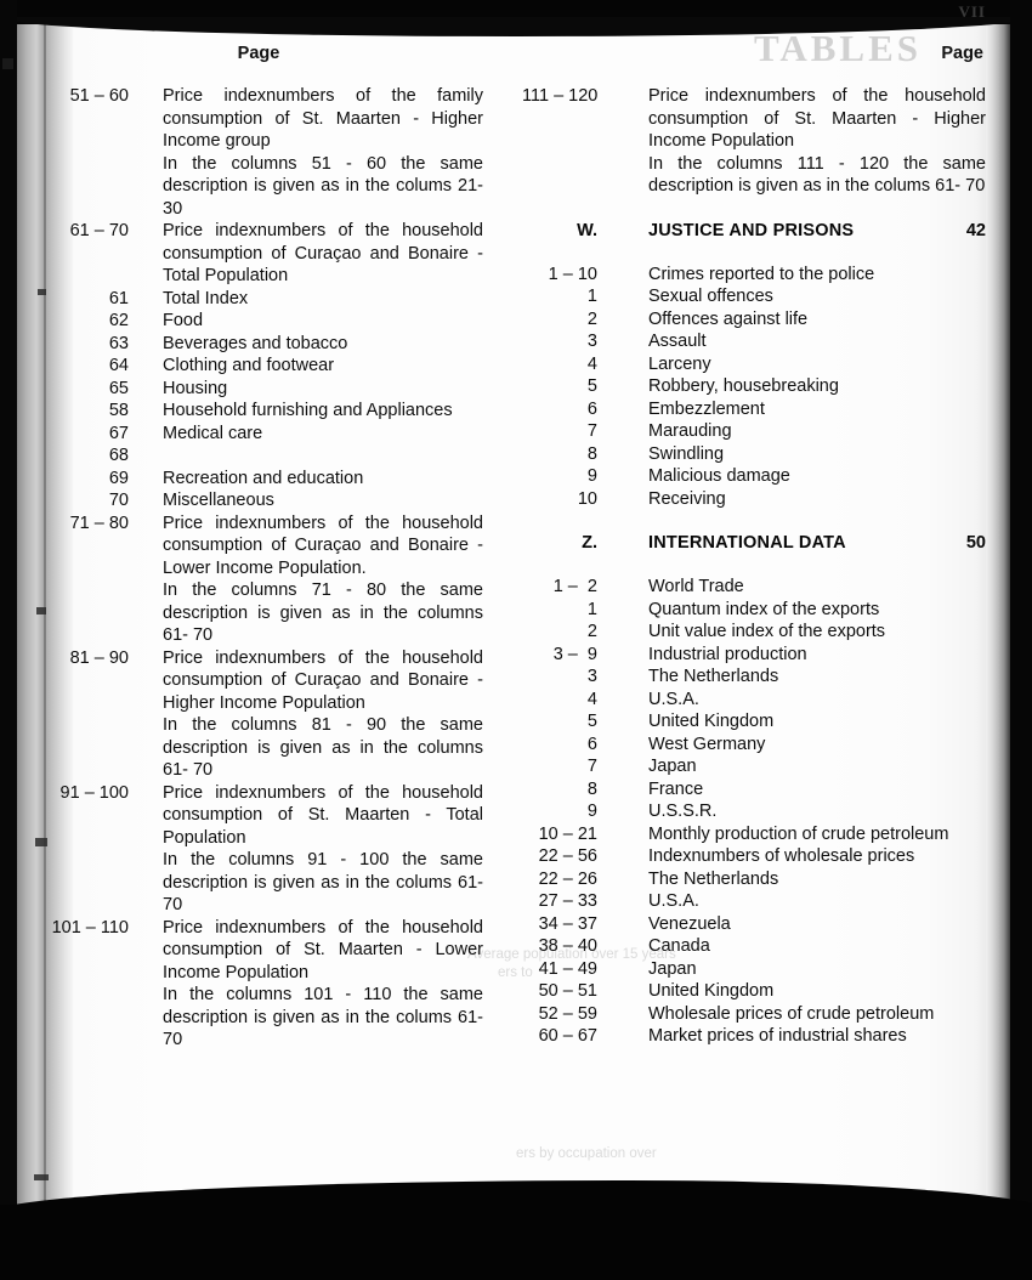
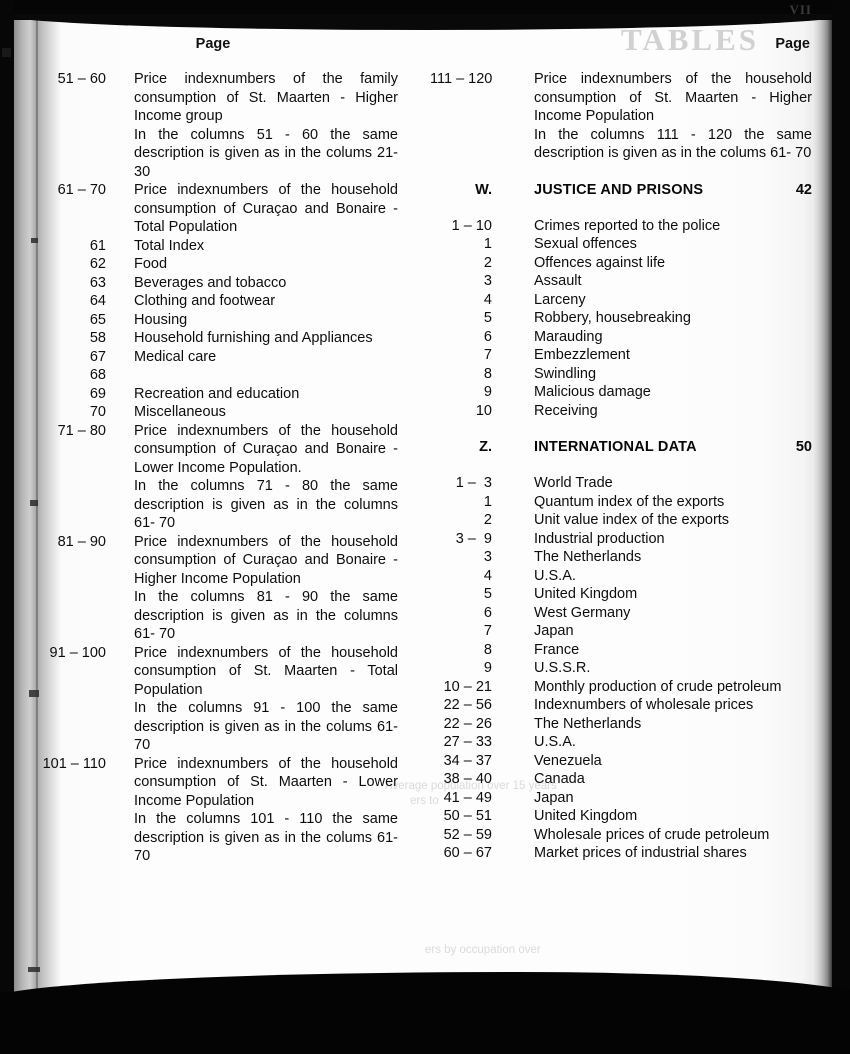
  TABLES
  VII
  Average population over 15 years
  ers to
  ers by occupation over
  Page
  51 – 60
  Price indexnumbers of the family consumption of St. Maarten - Higher Income group
  In the columns 51 - 60 the same description is given as in the colums 21- 30
  61 – 70
  Price indexnumbers of the household consumption of Curaçao and Bonaire - Total Population
  61
  Total Index
  62
  Food
  63
  Beverages and tobacco
  64
  Clothing and footwear
  65
  Housing
  58
  Household furnishing and Appliances
  67
  Medical care
  68
  69
  Recreation and education
  70
  Miscellaneous
  71 – 80
  Price indexnumbers of the household consumption of Curaçao and Bonaire - Lower Income Population.
  In the columns 71 - 80 the same description is given as in the columns 61- 70
  81 – 90
  Price indexnumbers of the household consumption of Curaçao and Bonaire - Higher Income Population
  In the columns 81 - 90 the same description is given as in the columns 61- 70
  91 – 100
  Price indexnumbers of the household consumption of St. Maarten - Total Population
  In the columns 91 - 100 the same description is given as in the colums 61- 70
  101 – 110
  Price indexnumbers of the household consumption of St. Maarten - Lower Income Population
  In the columns 101 - 110 the same description is given as in the colums 61- 70
  Page
  111 – 120
  Price indexnumbers of the household consumption of St. Maarten - Higher Income Population
  In the columns 111 - 120 the same description is given as in the colums 61- 70
  W.
  JUSTICE AND PRISONS
  42
  1 – 10
  Crimes reported to the police
  1
  Sexual offences
  2
  Offences against life
  3
  Assault
  4
  Larceny
  5
  Robbery, housebreaking
  6
- Embezzlement
+ Marauding
  7
- Marauding
+ Embezzlement
  8
  Swindling
  9
  Malicious damage
  10
  Receiving
  Z.
  INTERNATIONAL DATA
  50
- 1 – 2
+ 1 – 3
  World Trade
  1
  Quantum index of the exports
  2
  Unit value index of the exports
  3 – 9
  Industrial production
  3
  The Netherlands
  4
  U.S.A.
  5
  United Kingdom
  6
  West Germany
  7
  Japan
  8
  France
  9
  U.S.S.R.
  10 – 21
  Monthly production of crude petroleum
  22 – 56
  Indexnumbers of wholesale prices
  22 – 26
  The Netherlands
  27 – 33
  U.S.A.
  34 – 37
  Venezuela
  38 – 40
  Canada
  41 – 49
  Japan
  50 – 51
  United Kingdom
  52 – 59
  Wholesale prices of crude petroleum
  60 – 67
  Market prices of industrial shares
